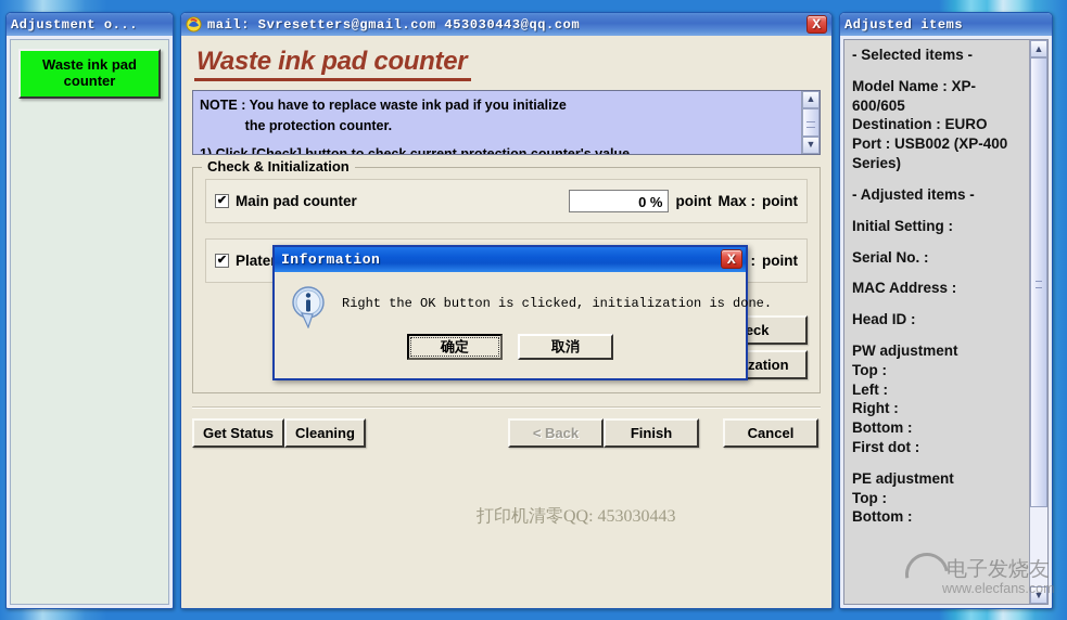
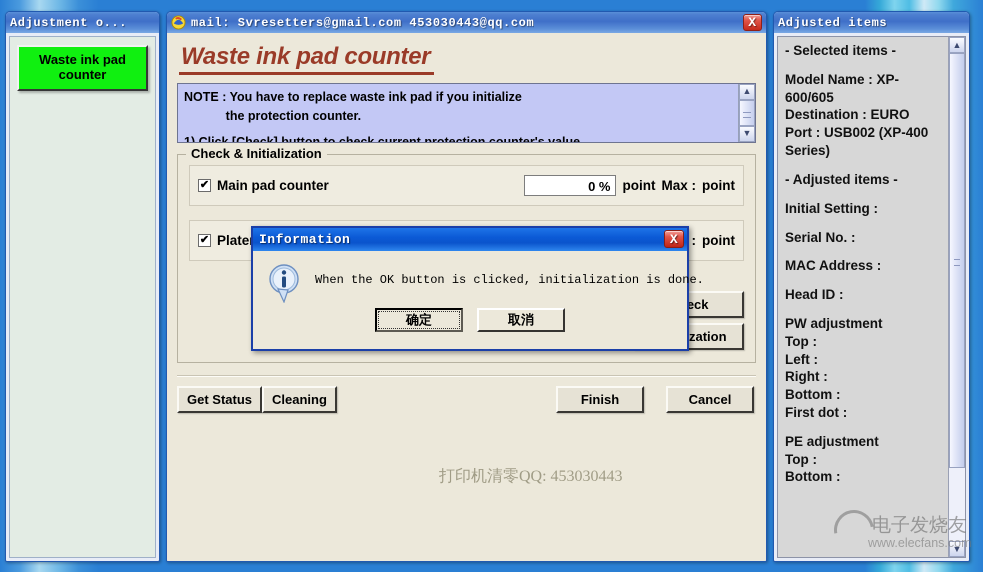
  Adjustment o...
  Waste ink pad counter
  mail: Svresetters@gmail.com 453030443@qq.com
  X
  Waste ink pad counter
  NOTE : You have to replace waste ink pad if you initialize
  the protection counter.
  1) Click [Check] button to check current protection counter's value.
  ▲
  ▼
  Check & Initialization
  ✔
  Main pad counter
  0 %
  point
  Max :
  point
  ✔
  point
  打印机清零QQ: 453030443
  Get Status
  Cleaning
- < Back
  Finish
  Cancel
  Adjusted items
  - Selected items -
  Model Name : XP-600/605
  Destination : EURO
  Port : USB002 (XP-400 Series)
  - Adjusted items -
  Initial Setting :
  Serial No. :
  MAC Address :
  Head ID :
  PW adjustment
  Top :
  Left :
  Right :
  Bottom :
  First dot :
  PE adjustment
  Top :
  Bottom :
  ▲
  ▼
  Information
  X
- Right the OK button is clicked, initialization is done.
+ When the OK button is clicked, initialization is done.
  确定
  取消
  电子发烧友
  www.elecfans.com
